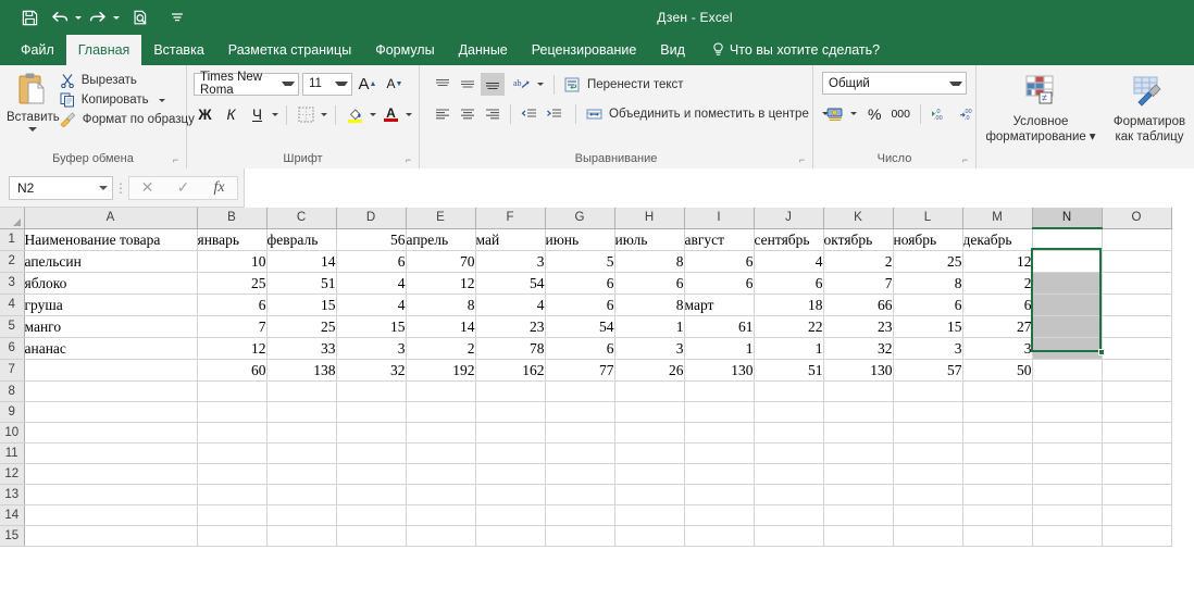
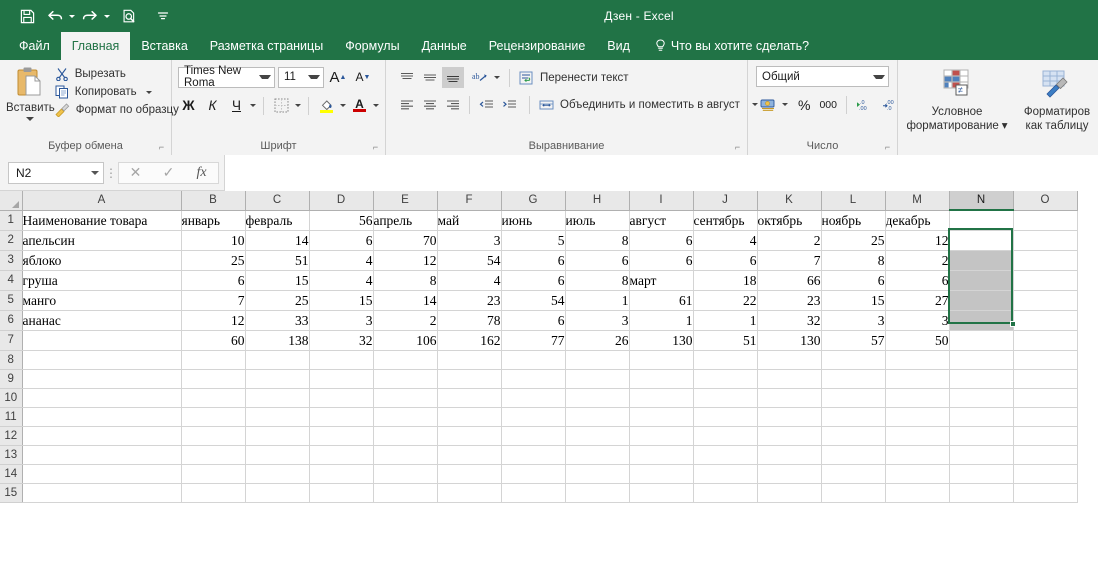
  Дзен - Excel
  Файл
  Главная
  Вставка
  Разметка страницы
  Формулы
  Данные
  Рецензирование
  Вид
  Что вы хотите сделать?
  Вставить
  Вырезать
  Копировать
  Формат по образцу
  Буфер обмена
  ⌐
  Times New Roma
  11
  A
  A
  Ж
  К
  Ч
  A
  Шрифт
  ⌐
  ab
  Перенести текст
- Объединить и поместить в центре
+ Объединить и поместить в август
  Выравнивание
  ⌐
  Общий
  %
  000
  Число
  ⌐
  ≠
  Условное
  форматирование ▾
  Форматиров
  как таблицу
  N2
  ⋮
  ✕
  ✓
  fx
  	A	B	C	D	E	F	G	H	I	J	K	L	M	N	O
  1	Наименование товара	январь	февраль	56	апрель	май	июнь	июль	август	сентябрь	октябрь	ноябрь	декабрь
  2	апельсин	10	14	6	70	3	5	8	6	4	2	25	12
  3	яблоко	25	51	4	12	54	6	6	6	6	7	8	2
  4	груша	6	15	4	8	4	6	8	март	18	66	6	6
  5	манго	7	25	15	14	23	54	1	61	22	23	15	27
  6	ананас	12	33	3	2	78	6	3	1	1	32	3	3
- 7		60	138	32	192	162	77	26	130	51	130	57	50
+ 7		60	138	32	106	162	77	26	130	51	130	57	50
  8
  9
  10
  11
  12
  13
  14
  15
